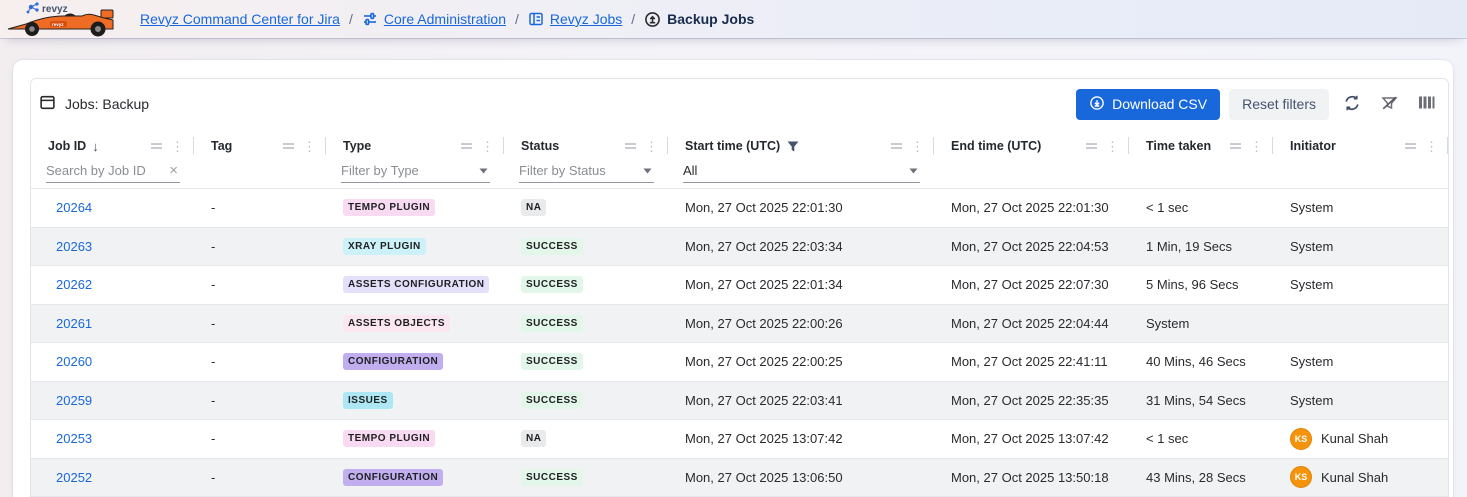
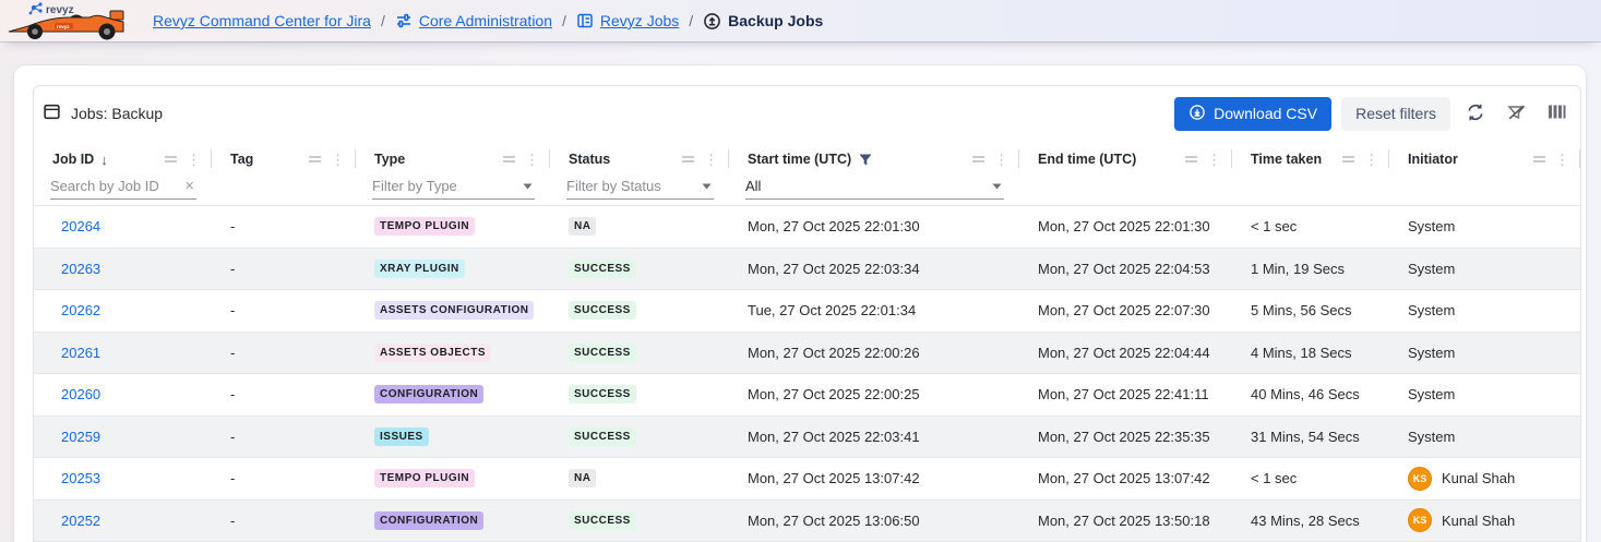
  revyz
  Revyz Command Center for Jira
  /
  Core Administration
  /
  Revyz Jobs
  /
  Backup Jobs
  Jobs: Backup
  Download CSV
  Reset filters
  Job ID
  ↓
  ⋮
  Tag
  ⋮
  Type
  ⋮
  Status
  ⋮
  Start time (UTC)
  ⋮
  End time (UTC)
  ⋮
  Time taken
  ⋮
  Initiator
  ⋮
  Search by Job ID
  ×
  Filter by Type
  Filter by Status
  All
  20264
  -
  TEMPO PLUGIN
  NA
  Mon, 27 Oct 2025 22:01:30
  Mon, 27 Oct 2025 22:01:30
  < 1 sec
  System
  20263
  -
  XRAY PLUGIN
  SUCCESS
  Mon, 27 Oct 2025 22:03:34
  Mon, 27 Oct 2025 22:04:53
  1 Min, 19 Secs
  System
  20262
  -
  ASSETS CONFIGURATION
  SUCCESS
- Mon, 27 Oct 2025 22:01:34
+ Tue, 27 Oct 2025 22:01:34
  Mon, 27 Oct 2025 22:07:30
- 5 Mins, 96 Secs
+ 5 Mins, 56 Secs
  System
  20261
  -
  ASSETS OBJECTS
  SUCCESS
  Mon, 27 Oct 2025 22:00:26
  Mon, 27 Oct 2025 22:04:44
+ 4 Mins, 18 Secs
  System
  20260
  -
  CONFIGURATION
  SUCCESS
  Mon, 27 Oct 2025 22:00:25
  Mon, 27 Oct 2025 22:41:11
  40 Mins, 46 Secs
  System
  20259
  -
  ISSUES
  SUCCESS
  Mon, 27 Oct 2025 22:03:41
  Mon, 27 Oct 2025 22:35:35
  31 Mins, 54 Secs
  System
  20253
  -
  TEMPO PLUGIN
  NA
  Mon, 27 Oct 2025 13:07:42
  Mon, 27 Oct 2025 13:07:42
  < 1 sec
  KS
  Kunal Shah
  20252
  -
  CONFIGURATION
  SUCCESS
  Mon, 27 Oct 2025 13:06:50
  Mon, 27 Oct 2025 13:50:18
  43 Mins, 28 Secs
  KS
  Kunal Shah
